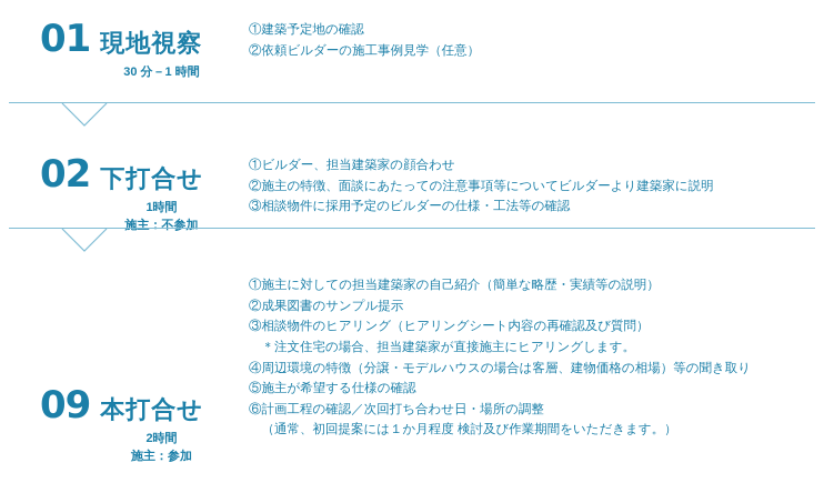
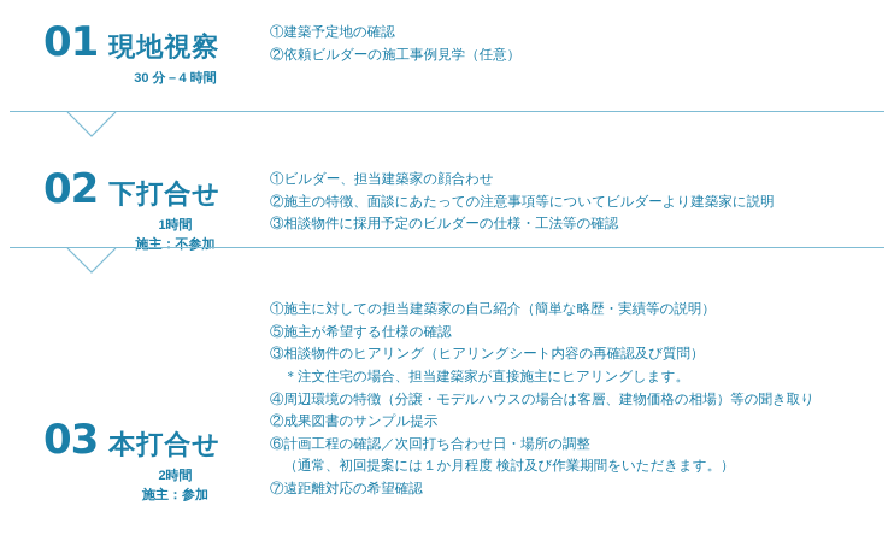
  01
  現地視察
- 30 分－1 時間
+ 30 分－4 時間
  ①建築予定地の確認
  ②依頼ビルダーの施工事例見学（任意）
  02
  下打合せ
  1時間
  施主：不参加
  ①ビルダー、担当建築家の顔合わせ
  ②施主の特徴、面談にあたっての注意事項等についてビルダーより建築家に説明
  ③相談物件に採用予定のビルダーの仕様・工法等の確認
- 09
+ 03
  本打合せ
  2時間
  施主：参加
  ①施主に対しての担当建築家の自己紹介（簡単な略歴・実績等の説明）
- ②成果図書のサンプル提示
+ ⑤施主が希望する仕様の確認
  ③相談物件のヒアリング（ヒアリングシート内容の再確認及び質問）
  ＊注文住宅の場合、担当建築家が直接施主にヒアリングします。
  ④周辺環境の特徴（分譲・モデルハウスの場合は客層、建物価格の相場）等の聞き取り
- ⑤施主が希望する仕様の確認
+ ②成果図書のサンプル提示
  ⑥計画工程の確認／次回打ち合わせ日・場所の調整
  （通常、初回提案には１か月程度 検討及び作業期間をいただきます。）
+ ⑦遠距離対応の希望確認
